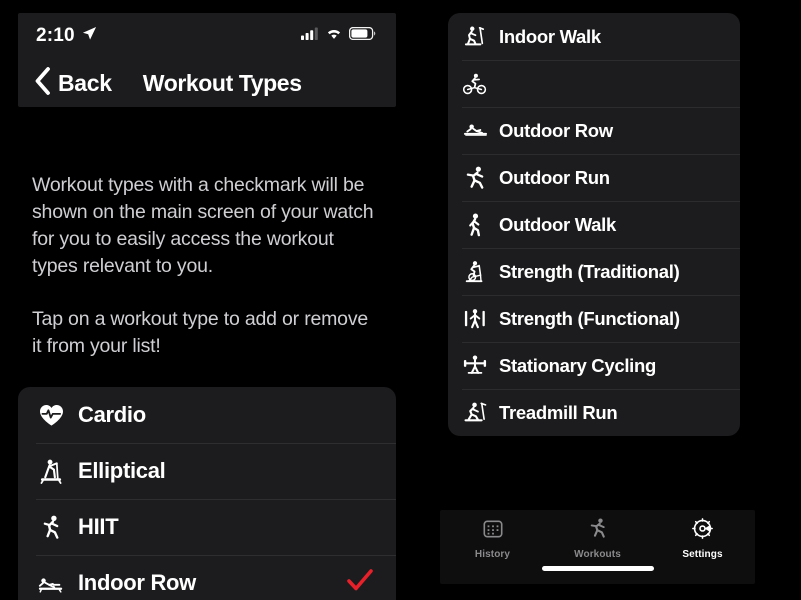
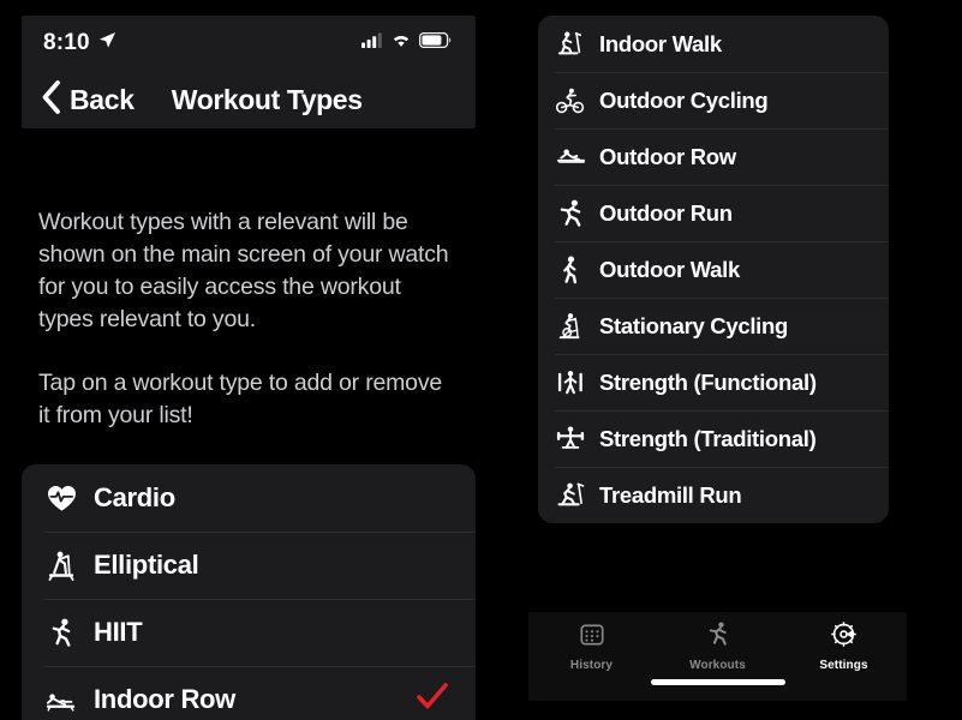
- 2:10
+ 8:10
  Back
  Workout Types
- Workout types with a checkmark will be shown on the main screen of your watch for you to easily access the workout types relevant to you.
+ Workout types with a relevant will be shown on the main screen of your watch for you to easily access the workout types relevant to you.
  Tap on a workout type to add or remove it from your list!
  Cardio
  Elliptical
  HIIT
  Indoor Row
  Indoor Walk
+ Outdoor Cycling
  Outdoor Row
  Outdoor Run
  Outdoor Walk
- Strength (Traditional)
+ Stationary Cycling
  Strength (Functional)
- Stationary Cycling
+ Strength (Traditional)
  Treadmill Run
  History
  Workouts
  Settings
